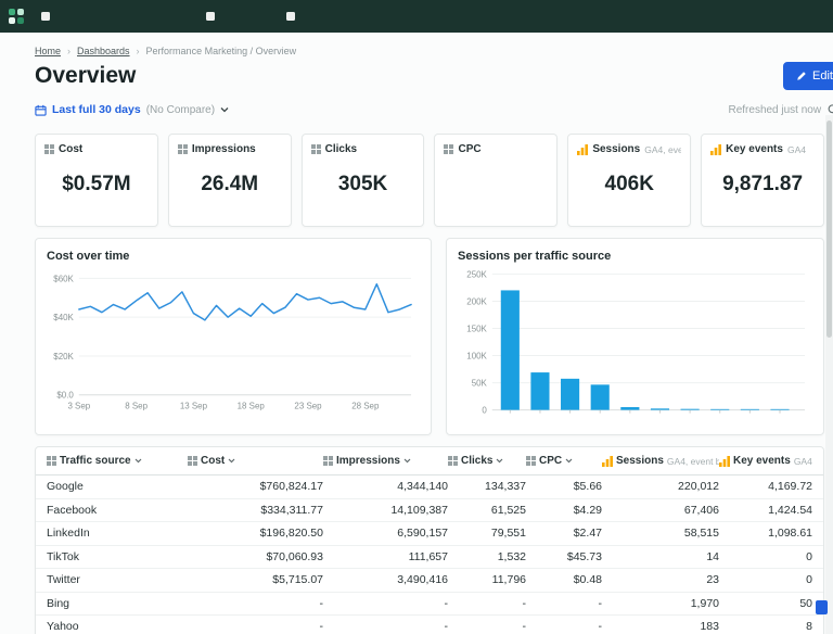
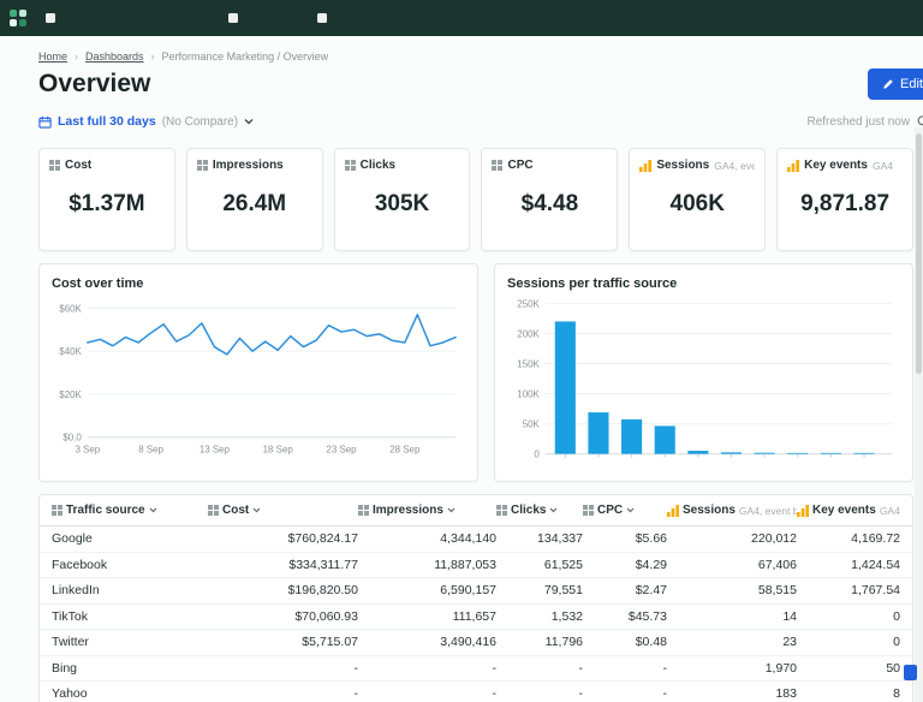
  Home
  ›
  Dashboards
  ›
  Performance Marketing / Overview
  Overview
  Edit
  Last full 30 days
  (No Compare)
  Refreshed just now
  Cost
- $0.57M
+ $1.37M
  Impressions
  26.4M
  Clicks
  305K
  CPC
+ $4.48
  Sessions
  406K
  Key events
  GA4
  9,871.87
  Cost over time
  $0.0
  $20K
  $40K
  $60K
  3 Sep
  8 Sep
  13 Sep
  18 Sep
  23 Sep
  28 Sep
  Sessions per traffic source
  0
  50K
  100K
  150K
  200K
  250K
  Traffic source
  Cost
  Impressions
  Clicks
  CPC
  Sessions
  GA4, event b
  Key events
  GA4
  Google
  $760,824.17
  4,344,140
  134,337
  $5.66
  220,012
  4,169.72
  Facebook
  $334,311.77
- 14,109,387
+ 11,887,053
  61,525
  $4.29
  67,406
  1,424.54
  LinkedIn
  $196,820.50
  6,590,157
  79,551
  $2.47
  58,515
- 1,098.61
+ 1,767.54
  TikTok
  $70,060.93
  111,657
  1,532
  $45.73
  14
  0
  Twitter
  $5,715.07
  3,490,416
  11,796
  $0.48
  23
  0
  Bing
  -
  -
  -
  -
  1,970
  50
  Yahoo
  -
  -
  -
  -
  183
  8
